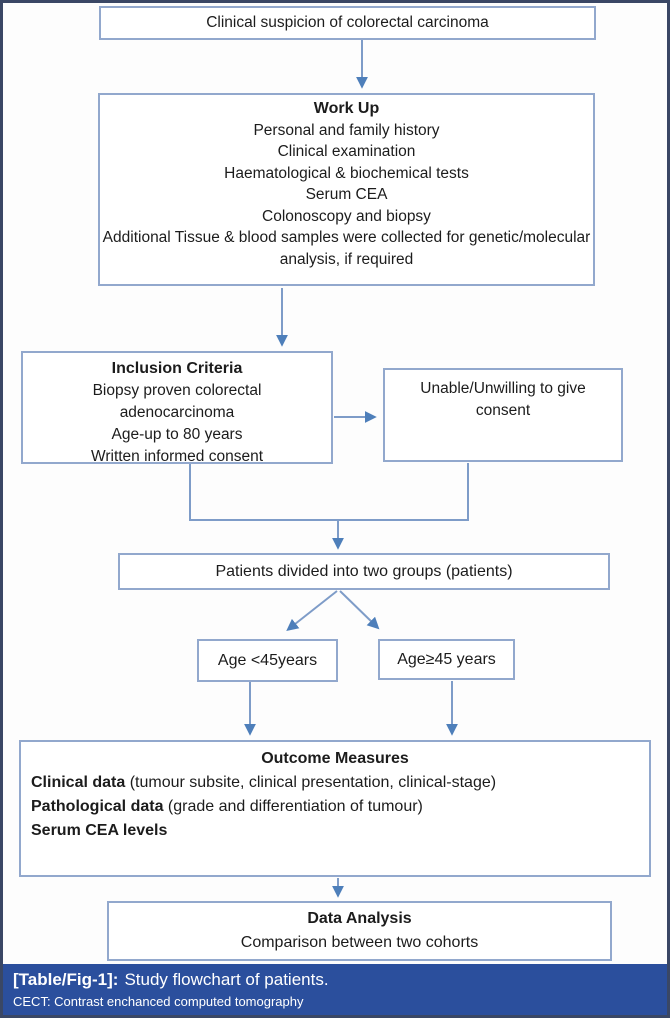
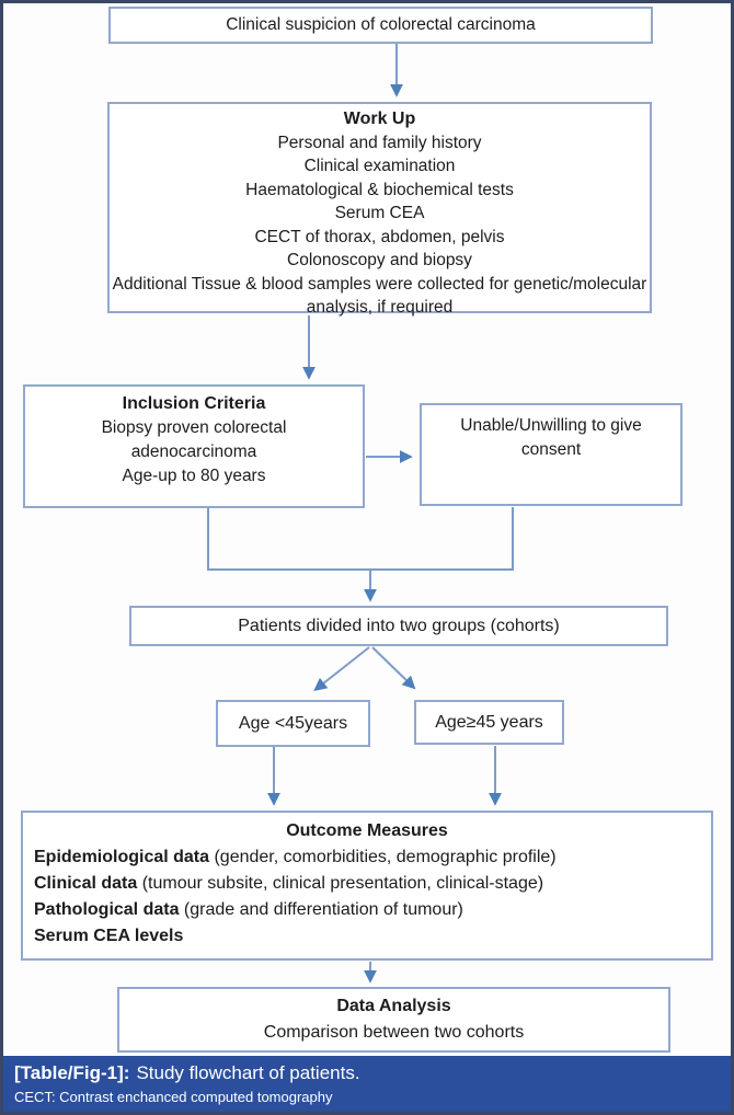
  Clinical suspicion of colorectal carcinoma
  Work Up
  Personal and family history
  Clinical examination
  Haematological & biochemical tests
  Serum CEA
+ CECT of thorax, abdomen, pelvis
  Colonoscopy and biopsy
  Additional Tissue & blood samples were collected for genetic/molecular analysis, if required
  Inclusion Criteria
  Biopsy proven colorectal adenocarcinoma
  Age-up to 80 years
- Written informed consent
  Unable/Unwilling to give consent
- Patients divided into two groups (patients)
+ Patients divided into two groups (cohorts)
  Age <45years
  Age≥45 years
  Outcome Measures
+ Epidemiological data (gender, comorbidities, demographic profile)
  Clinical data (tumour subsite, clinical presentation, clinical-stage)
  Pathological data (grade and differentiation of tumour)
  Serum CEA levels
  Data Analysis
  Comparison between two cohorts
  [Table/Fig-1]: Study flowchart of patients.
  CECT: Contrast enchanced computed tomography
